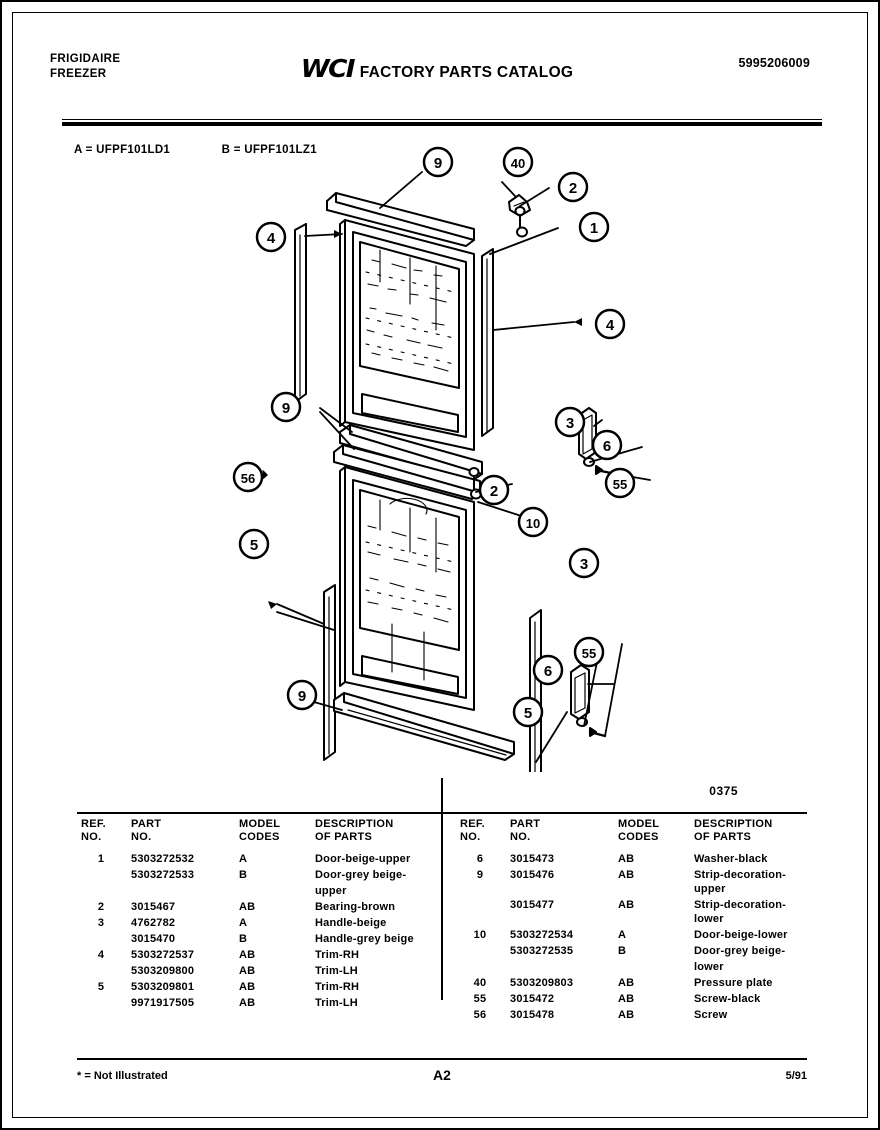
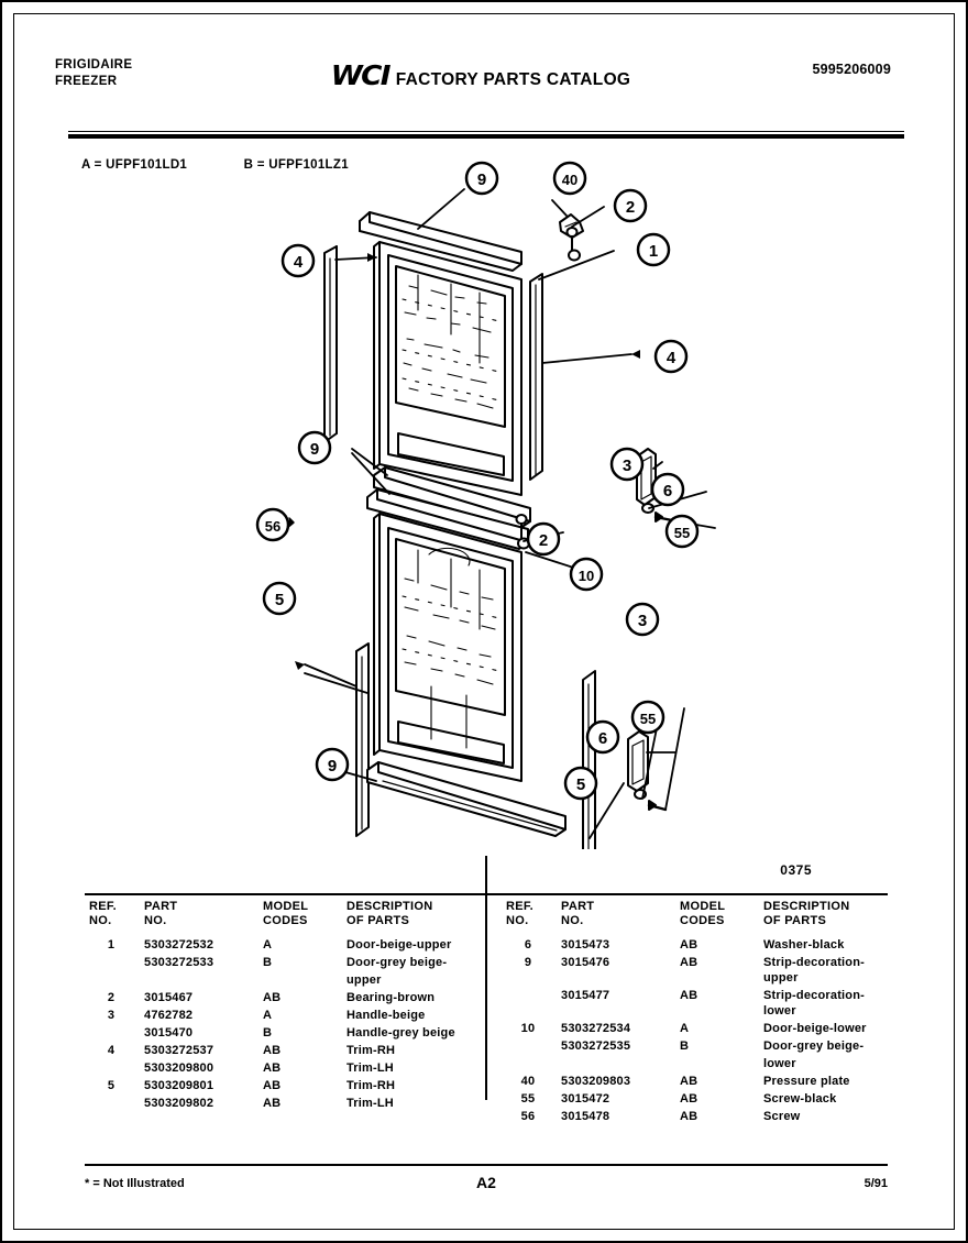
  FRIGIDAIRE
  FREEZER
  WCI
  FACTORY PARTS CATALOG
  5995206009
  A = UFPF101LD1 B = UFPF101LZ1
  9
  40
  2
  1
  4
  4
  9
  3
  6
  55
  2
  56
  10
  5
  3
  9
  6
  55
  5
  0375
  REF. NO.	PART NO.	MODEL CODES	DESCRIPTION OF PARTS
  1	5303272532	A	Door-beige-upper
  	5303272533	B	Door-grey beige-
  			upper
  2	3015467	AB	Bearing-brown
  3	4762782	A	Handle-beige
  	3015470	B	Handle-grey beige
  4	5303272537	AB	Trim-RH
  	5303209800	AB	Trim-LH
  5	5303209801	AB	Trim-RH
- 	9971917505	AB	Trim-LH
+ 	5303209802	AB	Trim-LH
  REF. NO.	PART NO.	MODEL CODES	DESCRIPTION OF PARTS
  6	3015473	AB	Washer-black
  9	3015476	AB	Strip-decoration-upper
  	3015477	AB	Strip-decoration-lower
  10	5303272534	A	Door-beige-lower
  	5303272535	B	Door-grey beige-
  			lower
  40	5303209803	AB	Pressure plate
  55	3015472	AB	Screw-black
  56	3015478	AB	Screw
  * = Not Illustrated
  A2
  5/91
